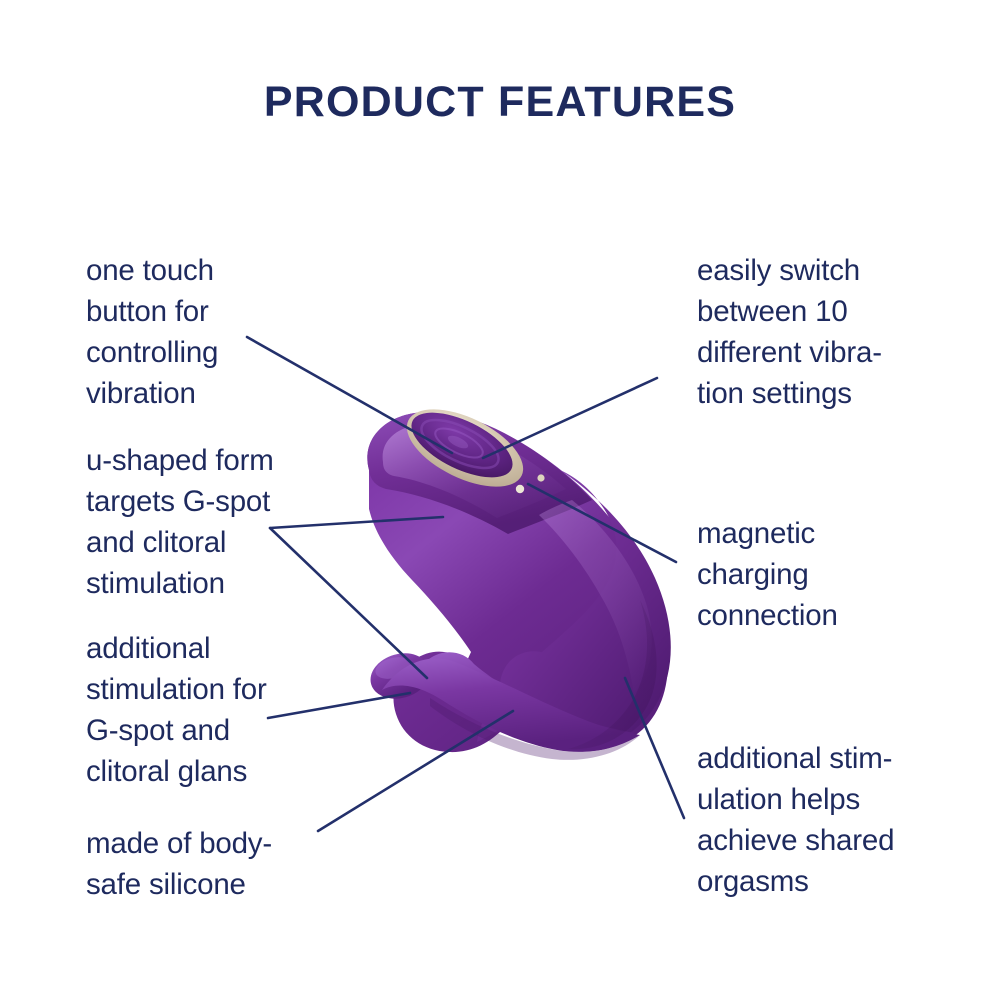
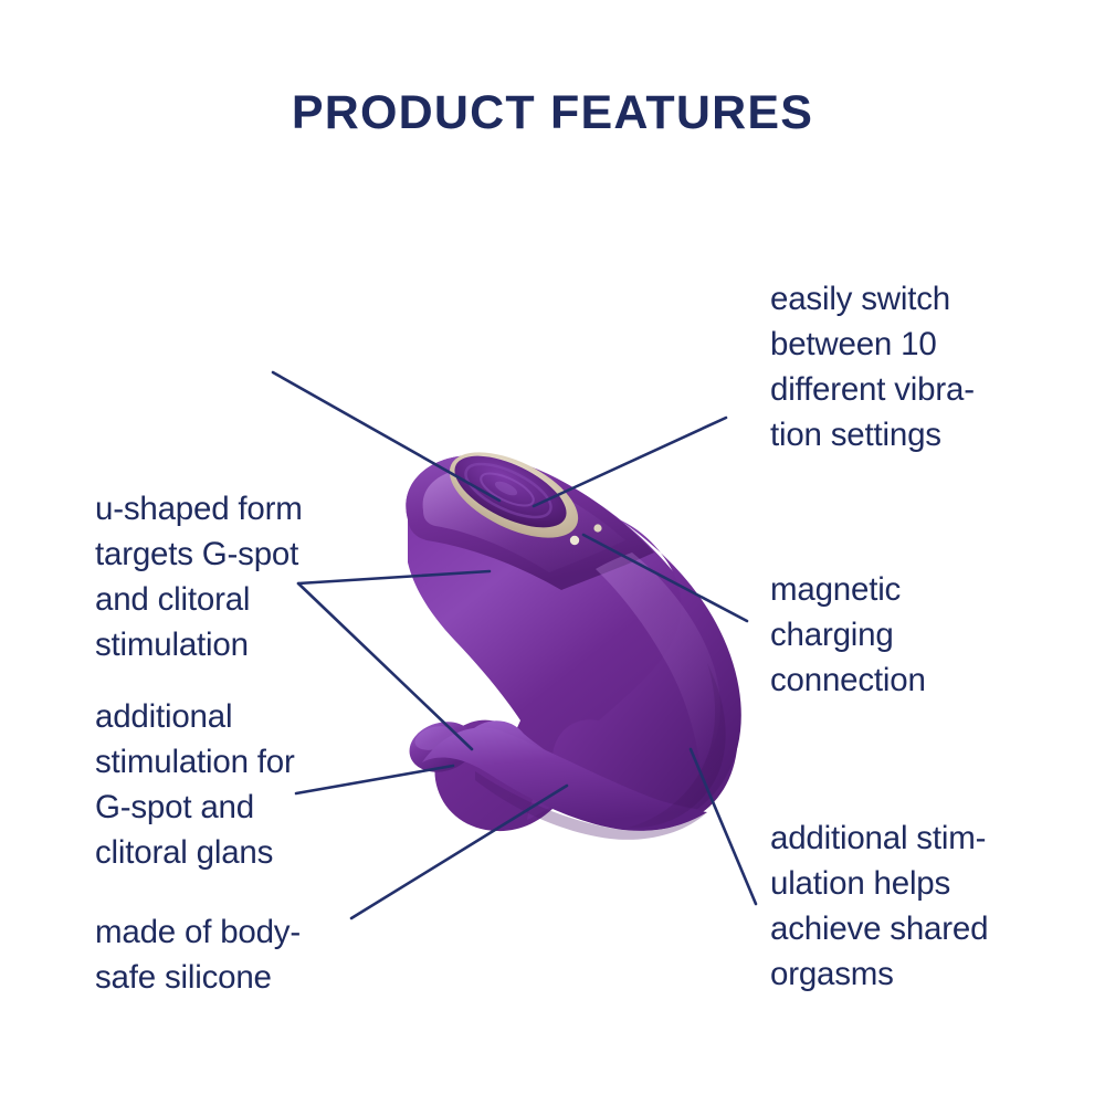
  PRODUCT FEATURES
- one touch
- button for
- controlling
- vibration
  u-shaped form
  targets G-spot
  and clitoral
  stimulation
  additional
  stimulation for
  G-spot and
  clitoral glans
  made of body-
  safe silicone
  easily switch
  between 10
  different vibra-
  tion settings
  magnetic
  charging
  connection
  additional stim-
  ulation helps
  achieve shared
  orgasms
